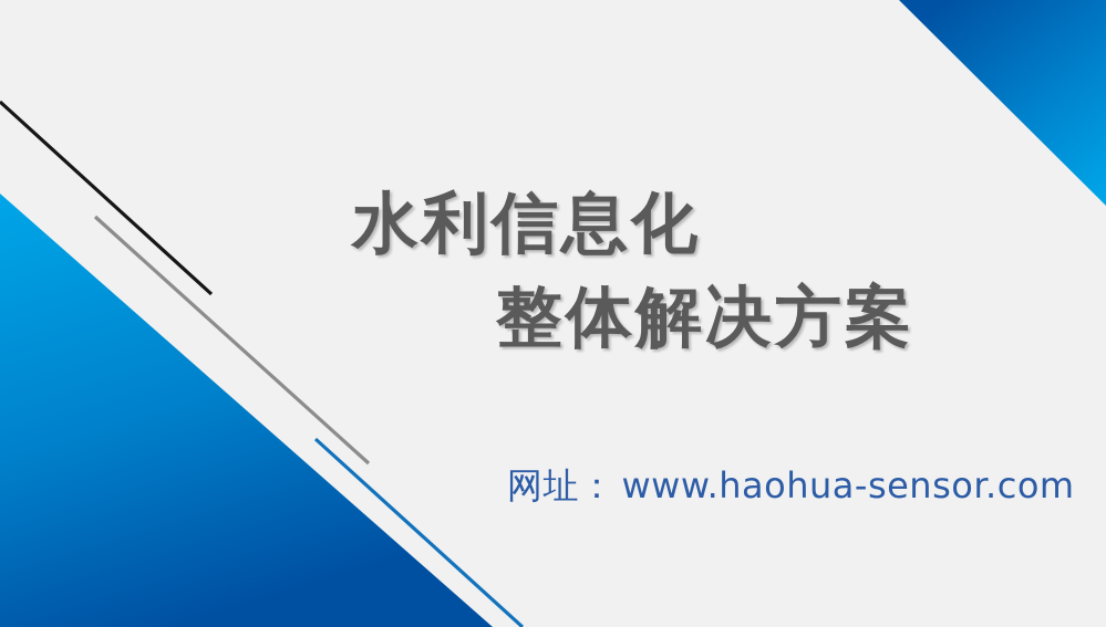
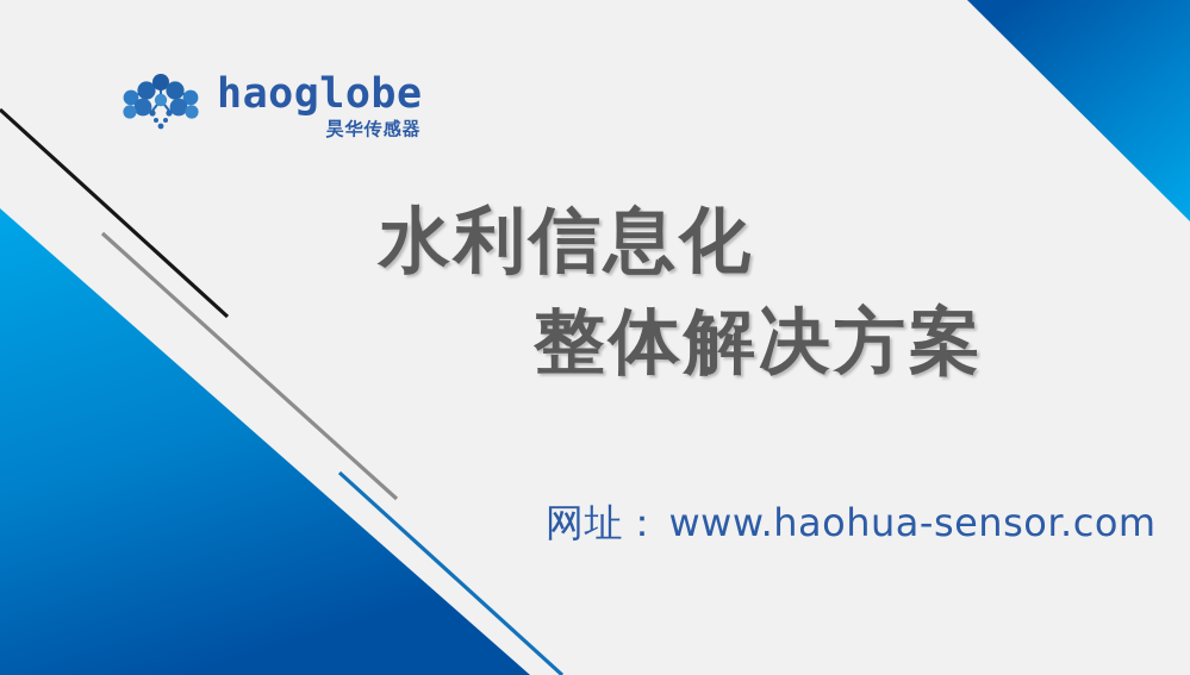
+ haoglobe
+ 昊华传感器
  水利信息化
  整体解决方案
  网址：
  www.haohua-sensor.com
